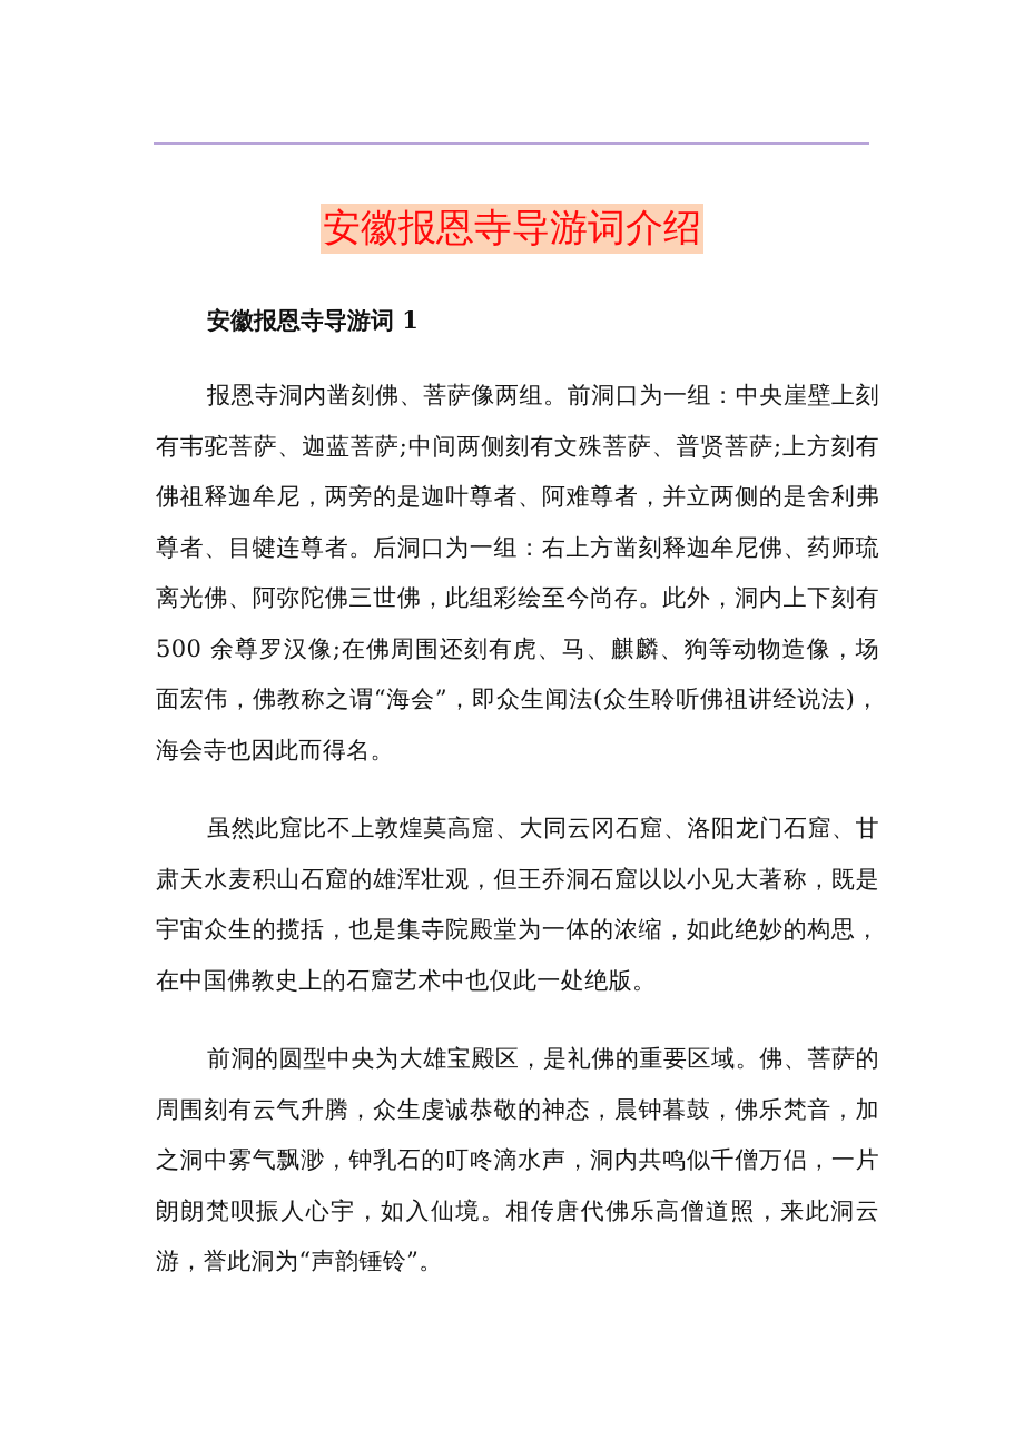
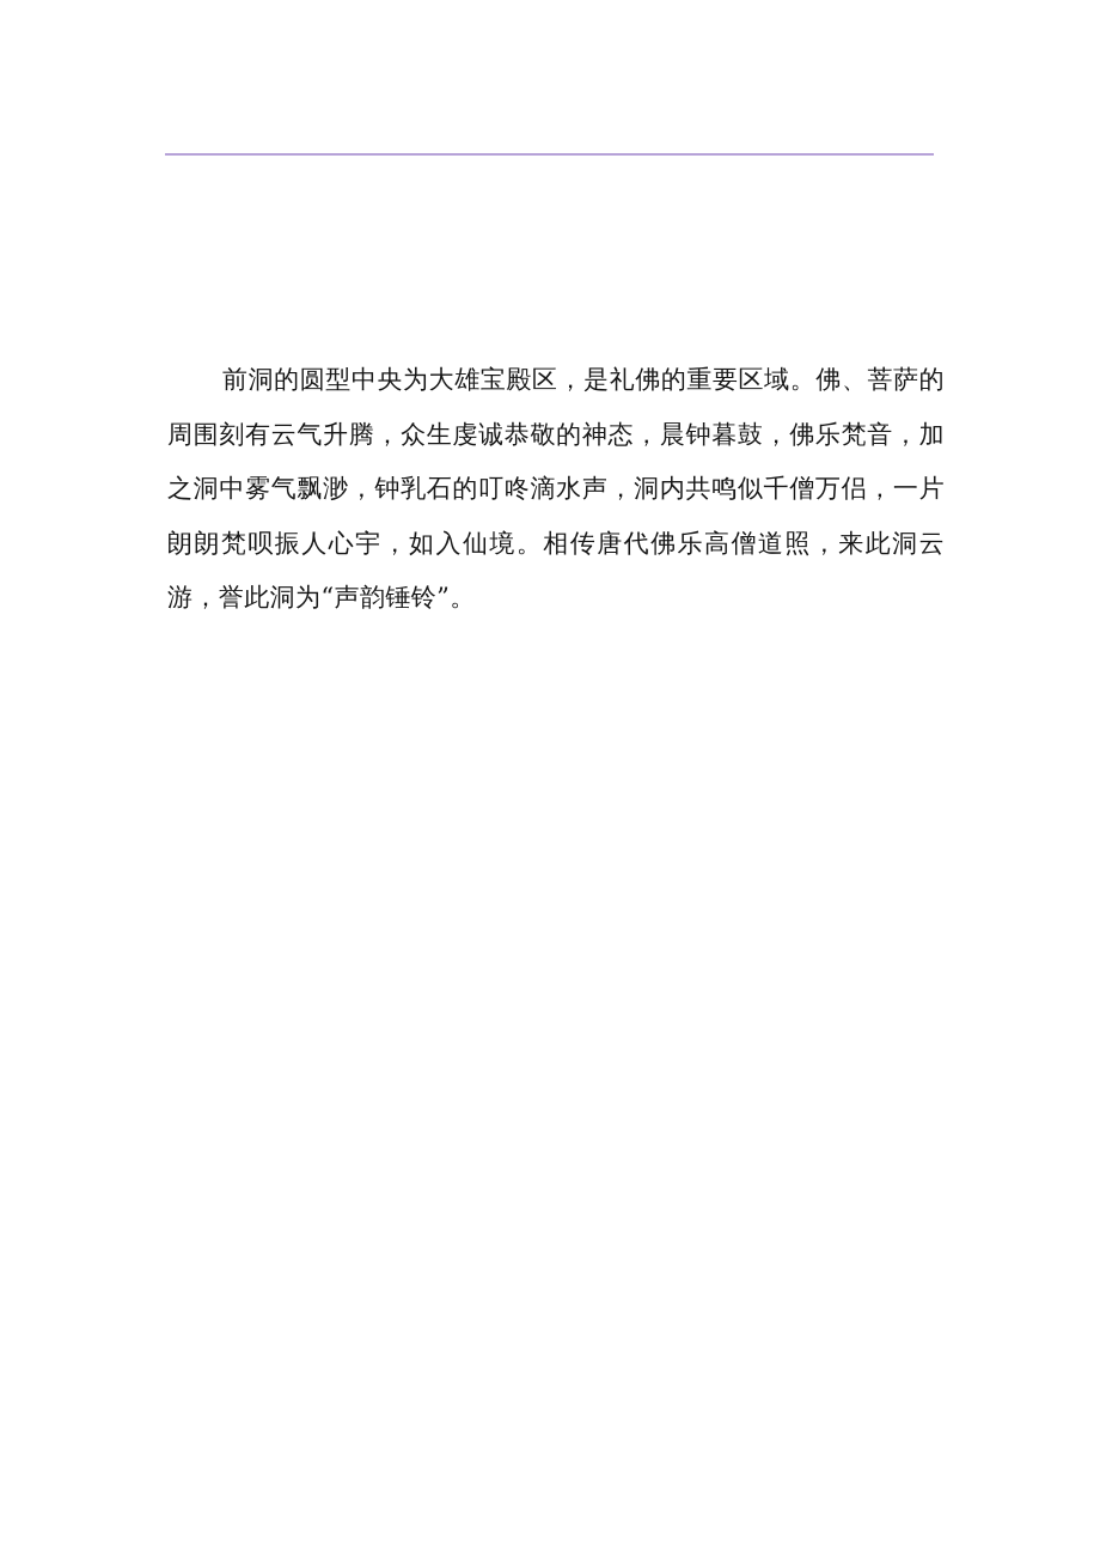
- 安徽报恩寺导游词介绍
- 安徽报恩寺导游词 1
- 报恩寺洞内凿刻佛、菩萨像两组。前洞口为一组：中央崖壁上刻有韦驼菩萨、迦蓝菩萨;中间两侧刻有文殊菩萨、普贤菩萨;上方刻有佛祖释迦牟尼，两旁的是迦叶尊者、阿难尊者，并立两侧的是舍利弗尊者、目犍连尊者。后洞口为一组：右上方凿刻释迦牟尼佛、药师琉离光佛、阿弥陀佛三世佛，此组彩绘至今尚存。此外，洞内上下刻有 500 余尊罗汉像;在佛周围还刻有虎、马、麒麟、狗等动物造像，场面宏伟，佛教称之谓“海会”，即众生闻法(众生聆听佛祖讲经说法)，海会寺也因此而得名。
- 虽然此窟比不上敦煌莫高窟、大同云冈石窟、洛阳龙门石窟、甘肃天水麦积山石窟的雄浑壮观，但王乔洞石窟以以小见大著称，既是宇宙众生的揽括，也是集寺院殿堂为一体的浓缩，如此绝妙的构思，在中国佛教史上的石窟艺术中也仅此一处绝版。
  前洞的圆型中央为大雄宝殿区，是礼佛的重要区域。佛、菩萨的周围刻有云气升腾，众生虔诚恭敬的神态，晨钟暮鼓，佛乐梵音，加之洞中雾气飘渺，钟乳石的叮咚滴水声，洞内共鸣似千僧万侣，一片朗朗梵呗振人心宇，如入仙境。相传唐代佛乐高僧道照，来此洞云游，誉此洞为“声韵锤铃”。
